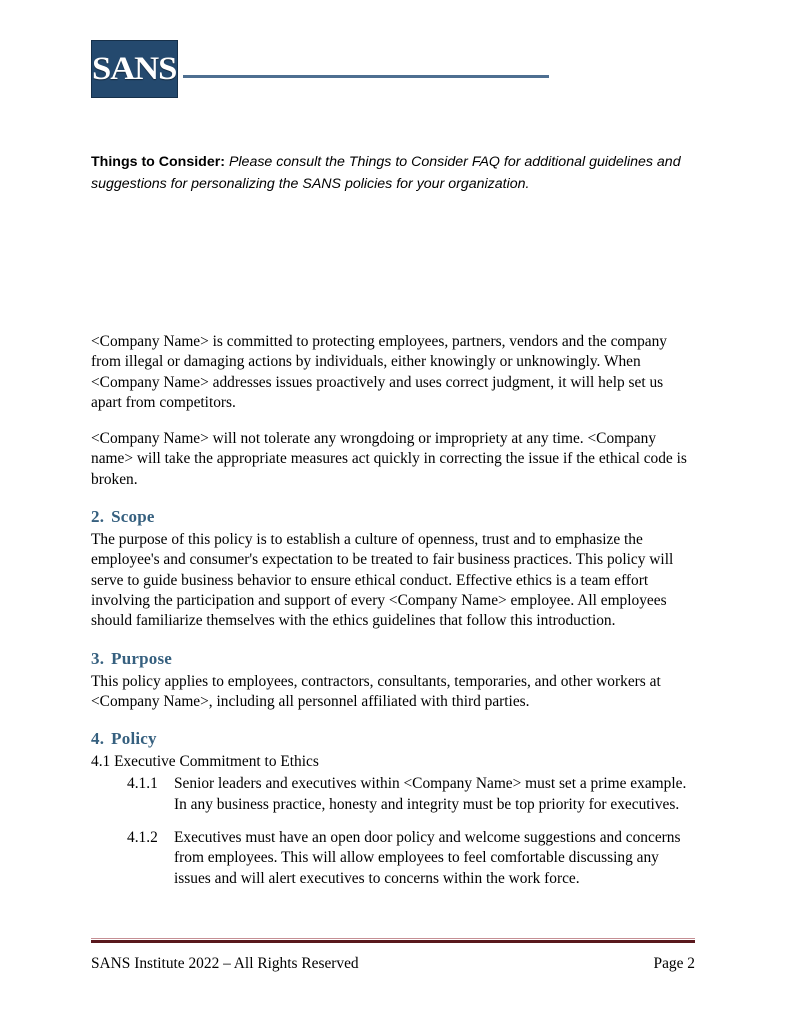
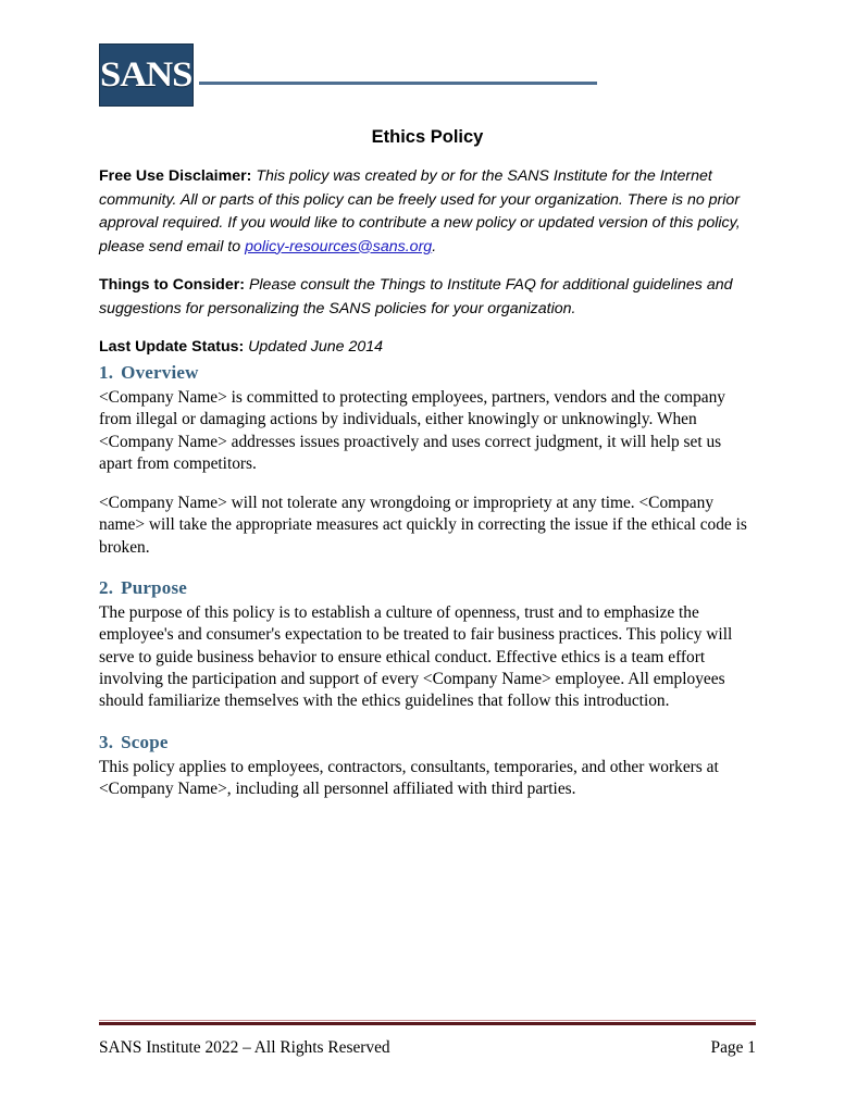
  SANS
+ Ethics Policy
+ Free Use Disclaimer: This policy was created by or for the SANS Institute for the Internet community. All or parts of this policy can be freely used for your organization. There is no prior approval required. If you would like to contribute a new policy or updated version of this policy, please send email to policy-resources@sans.org.
- Things to Consider: Please consult the Things to Consider FAQ for additional guidelines and suggestions for personalizing the SANS policies for your organization.
+ Things to Consider: Please consult the Things to Institute FAQ for additional guidelines and suggestions for personalizing the SANS policies for your organization.
+ Last Update Status: Updated June 2014
+ 1. Overview
  <Company Name> is committed to protecting employees, partners, vendors and the company from illegal or damaging actions by individuals, either knowingly or unknowingly. When <Company Name> addresses issues proactively and uses correct judgment, it will help set us apart from competitors.
  <Company Name> will not tolerate any wrongdoing or impropriety at any time. <Company name> will take the appropriate measures act quickly in correcting the issue if the ethical code is broken.
- 2. Scope
+ 2. Purpose
  The purpose of this policy is to establish a culture of openness, trust and to emphasize the employee's and consumer's expectation to be treated to fair business practices. This policy will serve to guide business behavior to ensure ethical conduct. Effective ethics is a team effort involving the participation and support of every <Company Name> employee. All employees should familiarize themselves with the ethics guidelines that follow this introduction.
- 3. Purpose
+ 3. Scope
  This policy applies to employees, contractors, consultants, temporaries, and other workers at <Company Name>, including all personnel affiliated with third parties.
- 4. Policy
- 4.1 Executive Commitment to Ethics
- 4.1.1
- Senior leaders and executives within <Company Name> must set a prime example. In any business practice, honesty and integrity must be top priority for executives.
- 4.1.2
- Executives must have an open door policy and welcome suggestions and concerns from employees. This will allow employees to feel comfortable discussing any issues and will alert executives to concerns within the work force.
  SANS Institute 2022 – All Rights Reserved
- Page 2
+ Page 1
